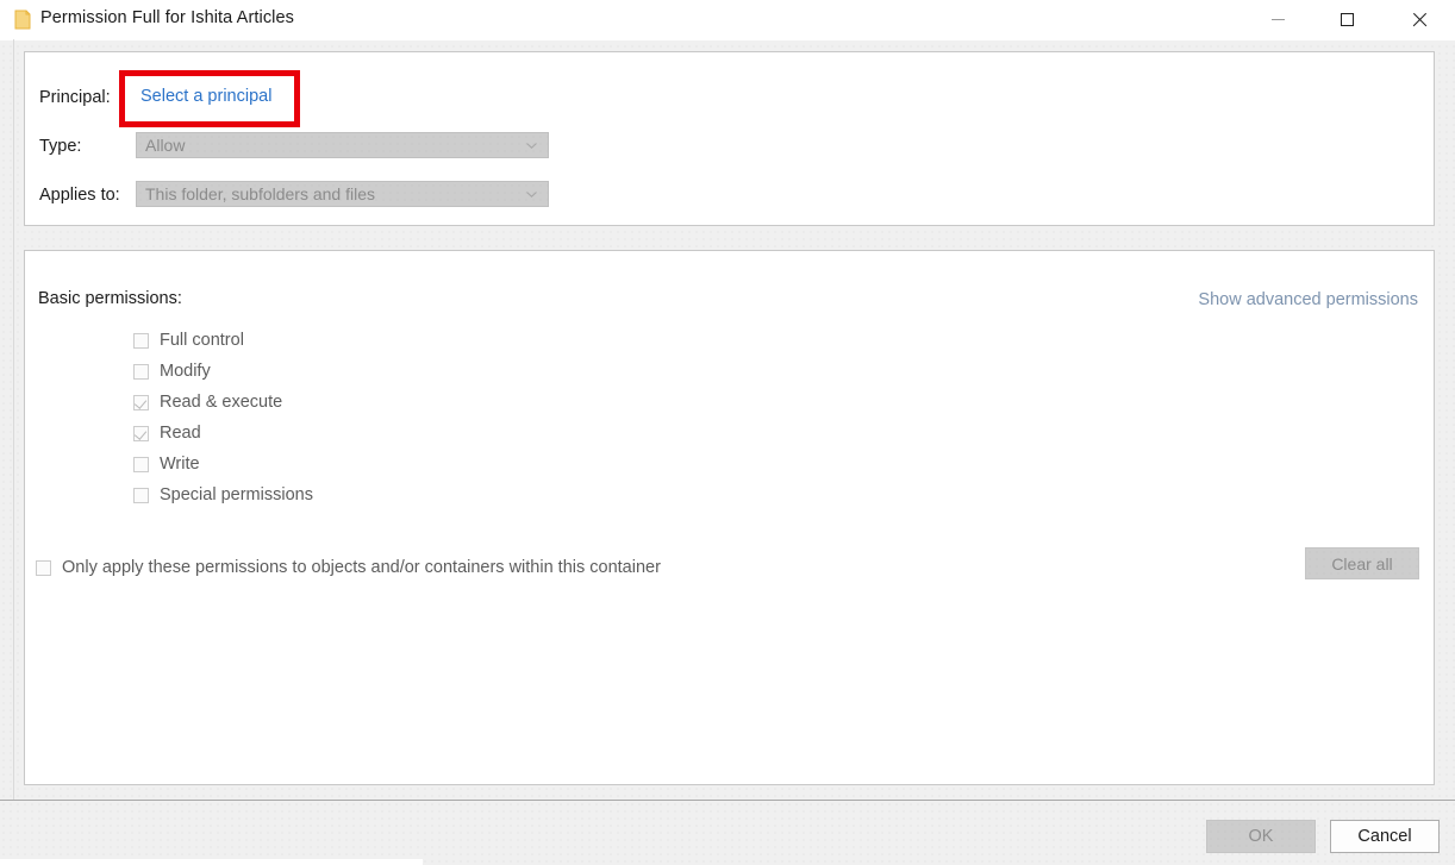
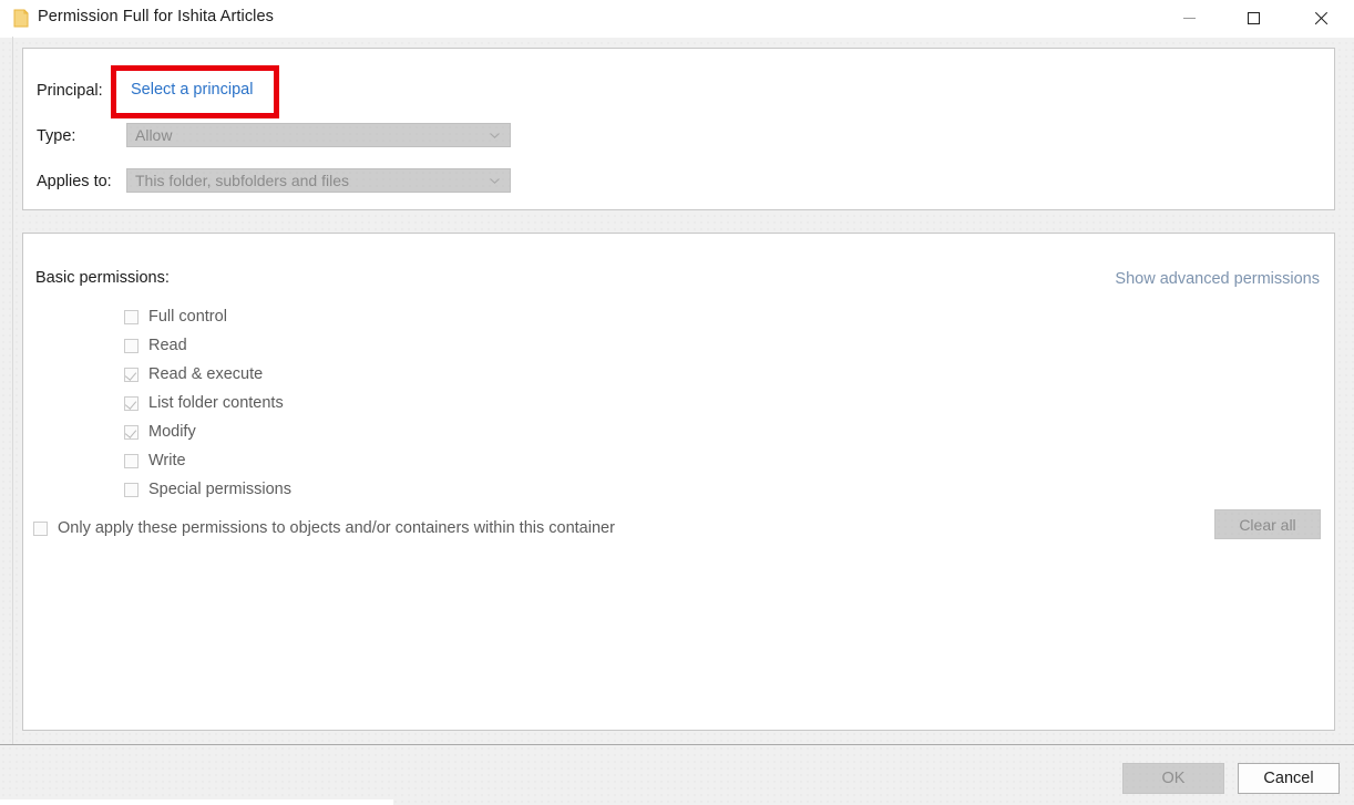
  Permission Full for Ishita Articles
  Principal:
  Select a principal
  Type:
  Allow
  Applies to:
  This folder, subfolders and files
  Basic permissions:
  Show advanced permissions
  Full control
- Modify
+ Read
  Read & execute
+ List folder contents
- Read
+ Modify
  Write
  Special permissions
  Only apply these permissions to objects and/or containers within this container
  Clear all
  OK
  Cancel
